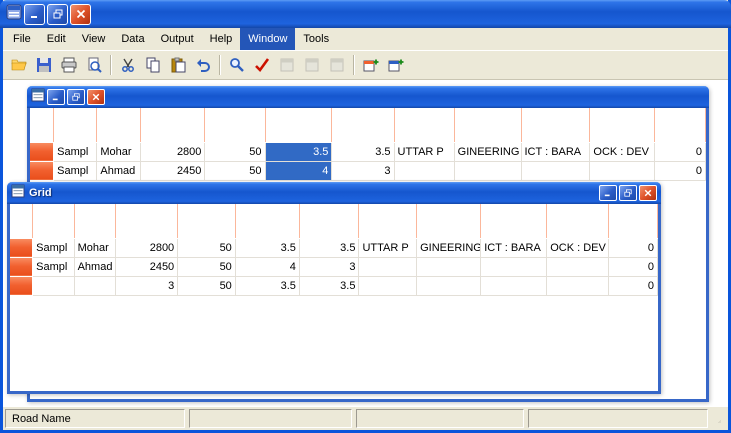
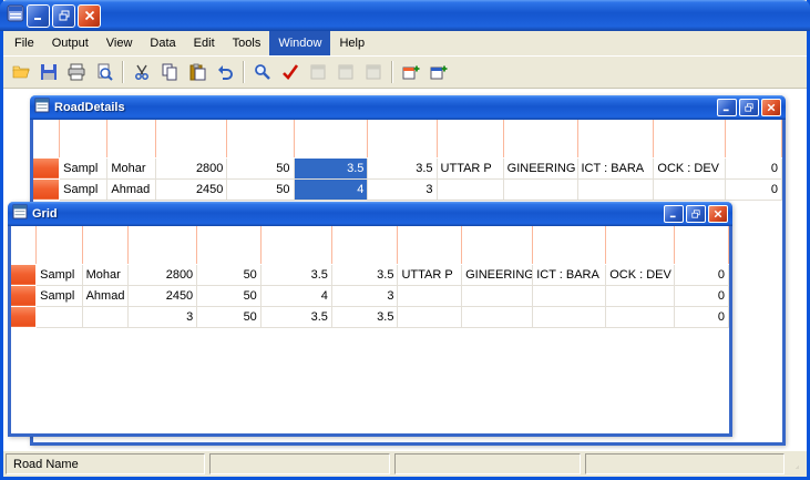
  File
- Edit
+ Output
  View
  Data
- Output
+ Edit
- Help
+ Tools
  Window
- Tools
+ Help
+ RoadDetails
  	Sampl	Mohar	2800	50	3.5	3.5	UTTAR P	GINEERING	ICT : BARA	OCK : DEV	0
  	Sampl	Ahmad	2450	50	4	3					0
  Grid
  	Sampl	Mohar	2800	50	3.5	3.5	UTTAR P	GINEERING	ICT : BARA	OCK : DEV	0
  	Sampl	Ahmad	2450	50	4	3					0
  			3	50	3.5	3.5					0
  Road Name
